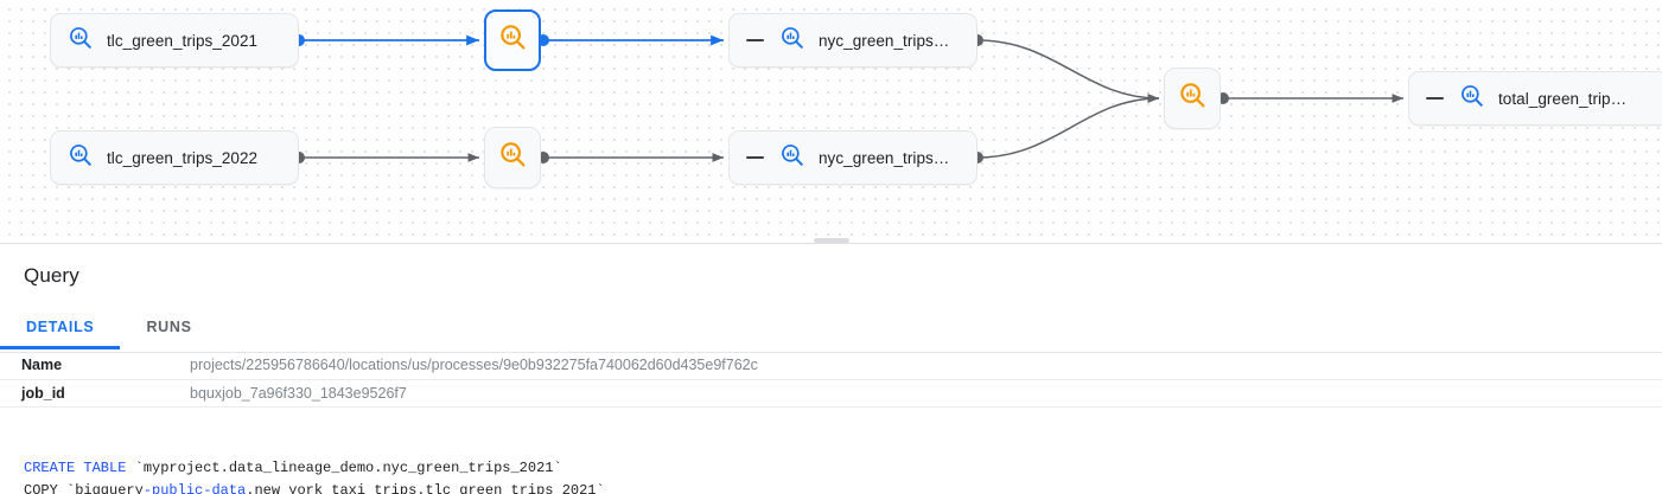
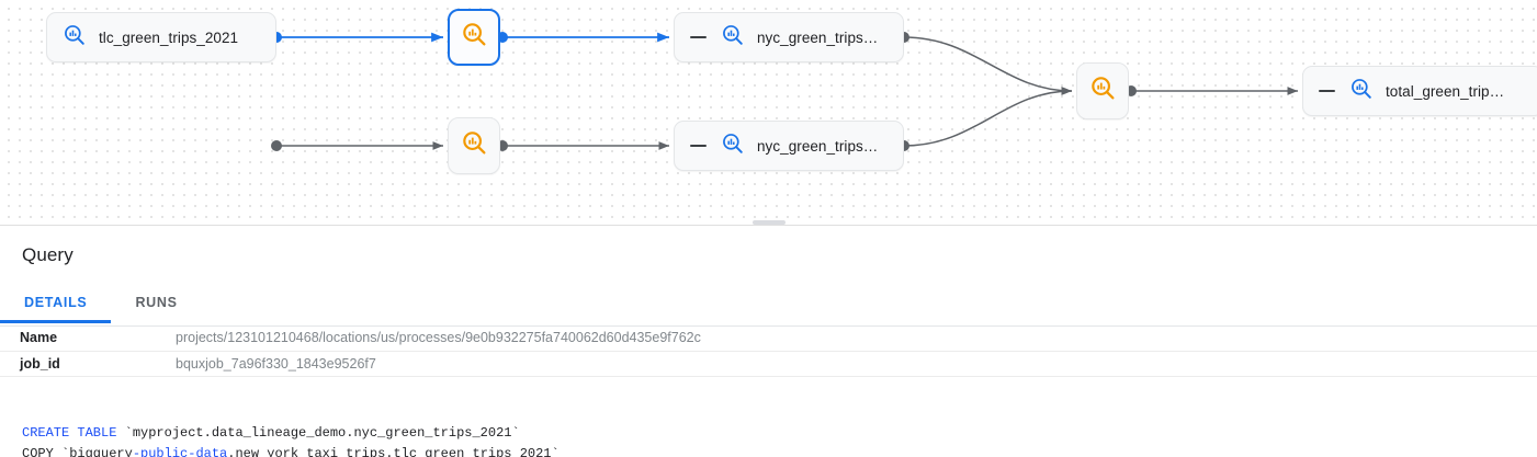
  tlc_green_trips_2021
- tlc_green_trips_2022
  nyc_green_trips…
  nyc_green_trips…
  total_green_trip…
  Query
  DETAILS
  RUNS
  Name
- projects/225956786640/locations/us/processes/9e0b932275fa740062d60d435e9f762c
+ projects/123101210468/locations/us/processes/9e0b932275fa740062d60d435e9f762c
  job_id
  bquxjob_7a96f330_1843e9526f7
  CREATE TABLE `myproject.data_lineage_demo.nyc_green_trips_2021` COPY `bigquery-public-data.new_york_taxi_trips.tlc_green_trips_2021`
